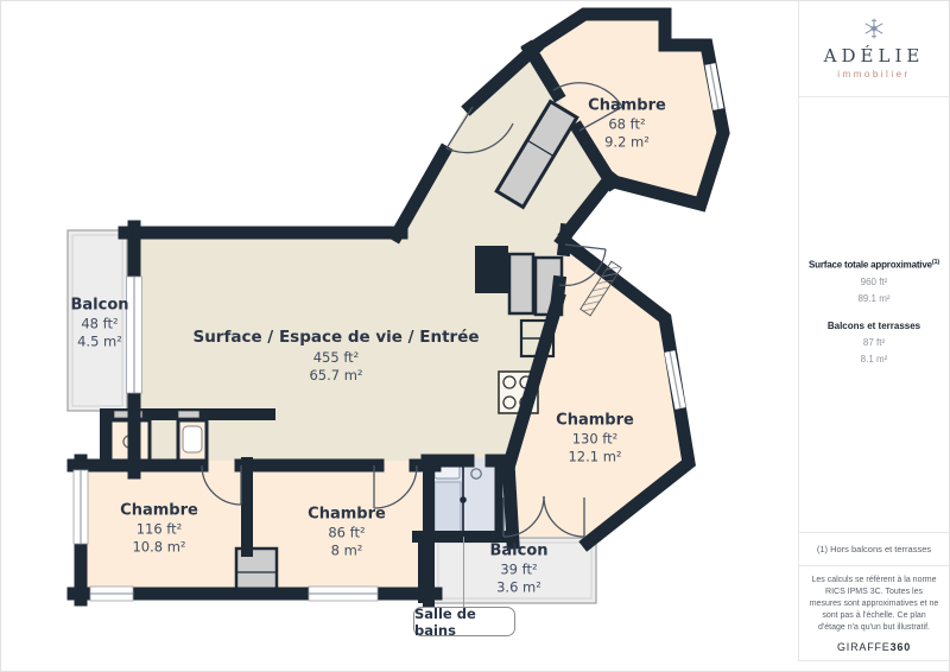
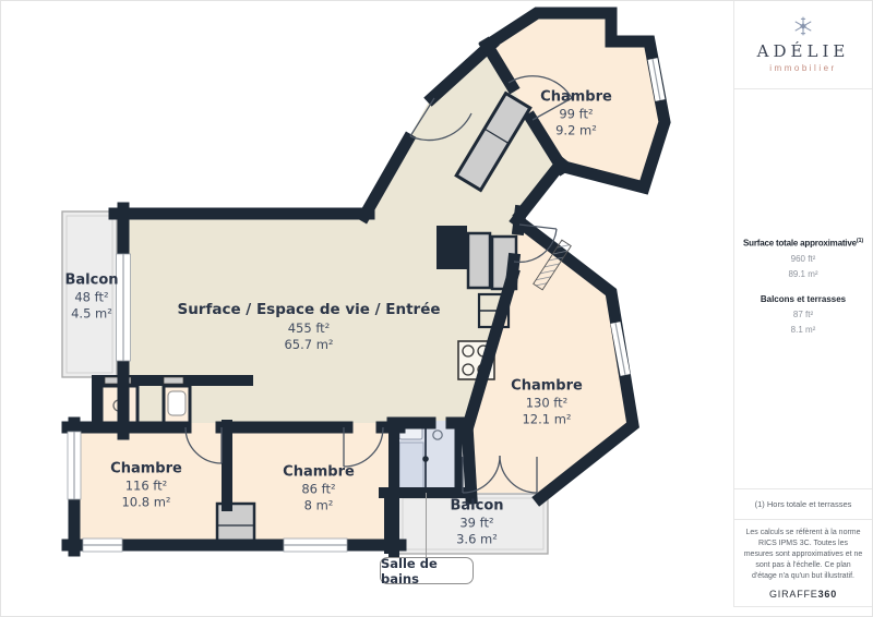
  Chambre
- 68 ft²
+ 99 ft²
  9.2 m²
  Surface / Espace de vie / Entrée
  455 ft²
  65.7 m²
  Balcon
  48 ft²
  4.5 m²
  Chambre
  130 ft²
  12.1 m²
  Chambre
  116 ft²
  10.8 m²
  Chambre
  86 ft²
  8 m²
  Balcon
  39 ft²
  3.6 m²
  Salle de bains
  ADÉLIE
  immobilier
  Surface totale approximative
  960 ft²
  89.1 m²
  Balcons et terrasses
  87 ft²
  8.1 m²
- (1) Hors balcons et terrasses
+ (1) Hors totale et terrasses
  GIRAFFE360
